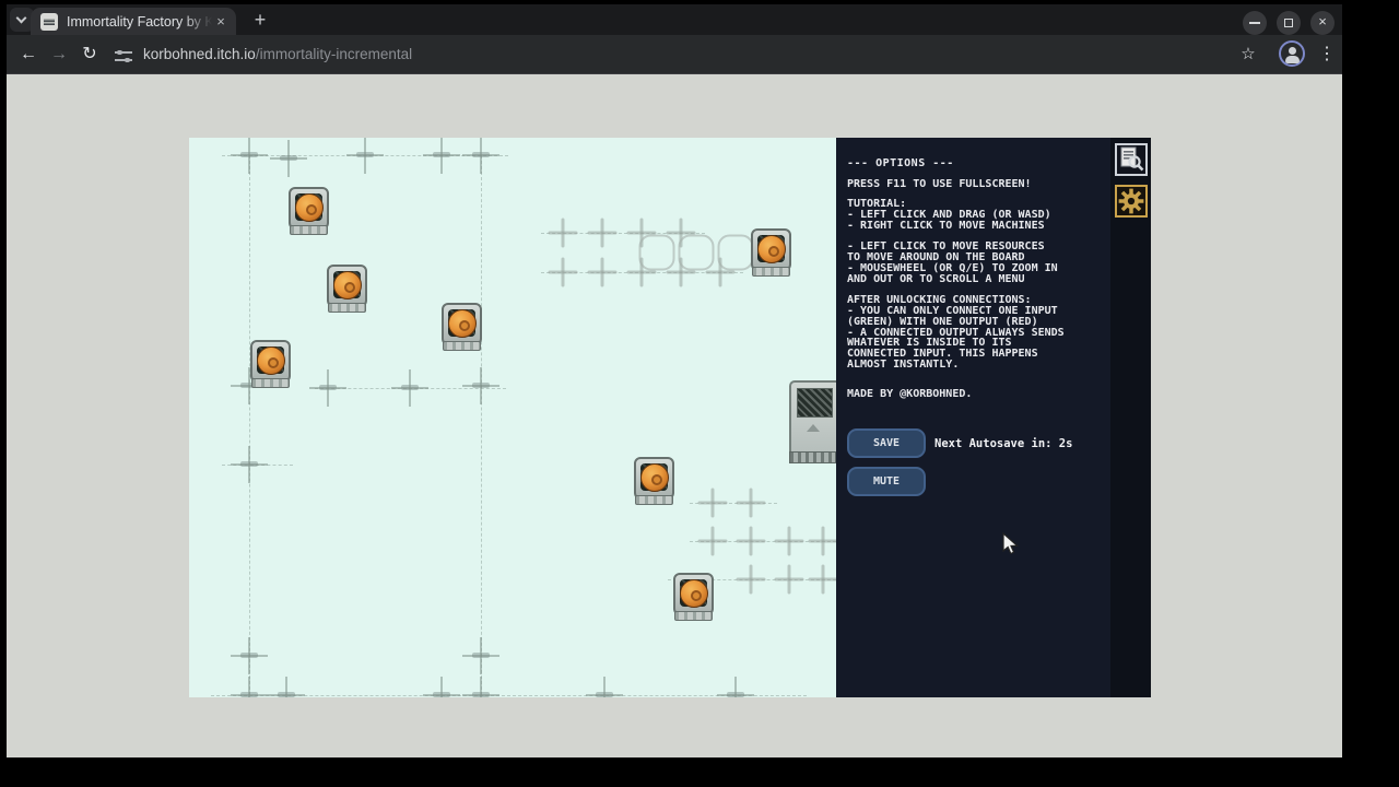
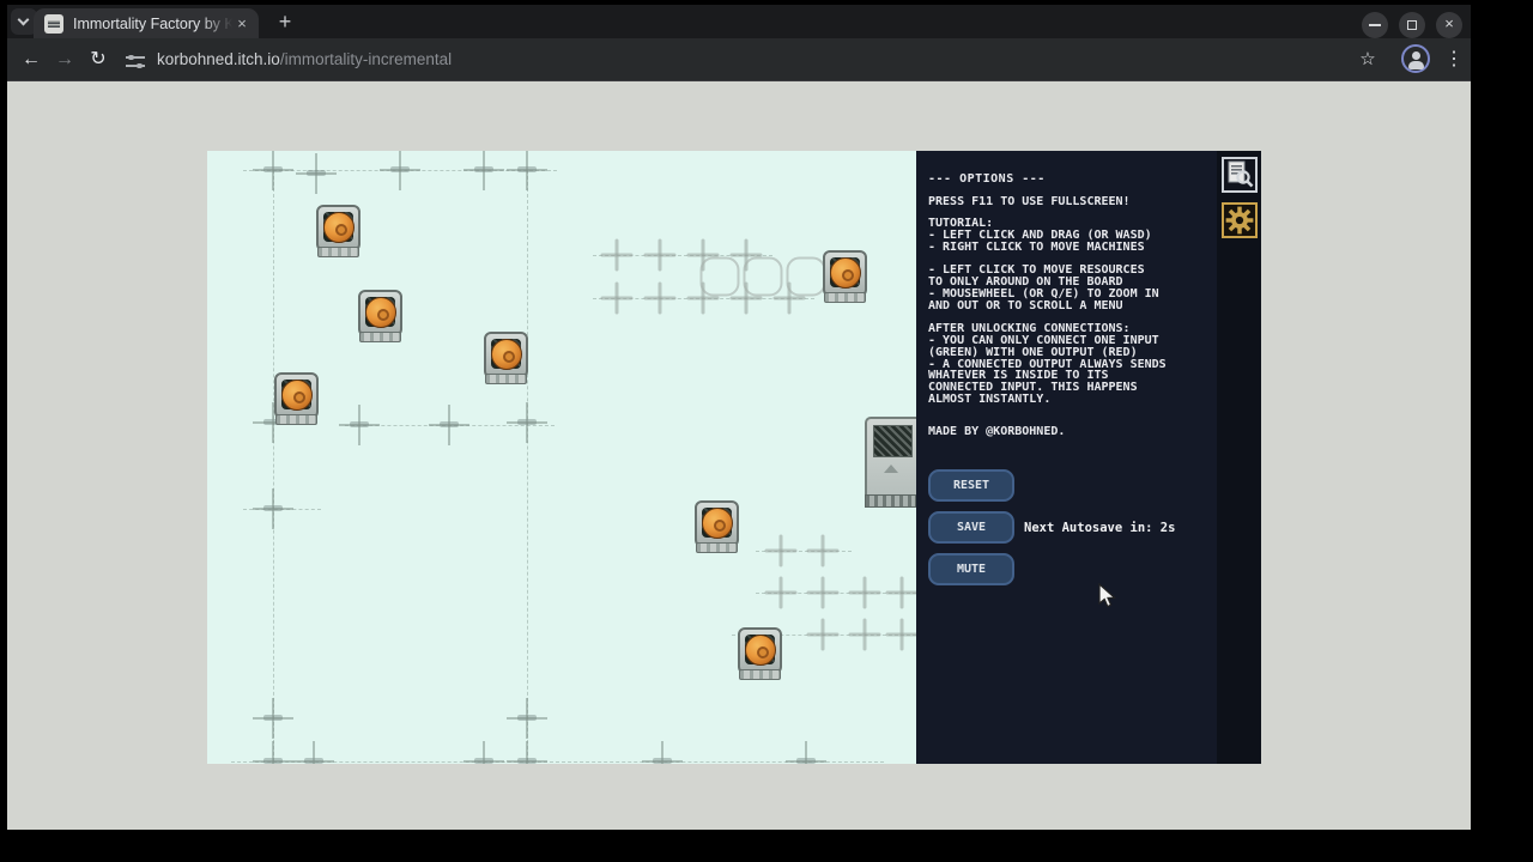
  Immortality Factory
  ×
  +
  ×
  ←
  →
  ↻
  korbohned.itch.io/immortality-incremental
  ☆
  ⋮
  --- OPTIONS ---
  PRESS F11 TO USE FULLSCREEN!
  TUTORIAL:
  - LEFT CLICK AND DRAG (OR WASD)
  - RIGHT CLICK TO MOVE MACHINES
  - LEFT CLICK TO MOVE RESOURCES
- TO MOVE AROUND ON THE BOARD
+ TO ONLY AROUND ON THE BOARD
  - MOUSEWHEEL (OR Q/E) TO ZOOM IN
  AND OUT OR TO SCROLL A MENU
  AFTER UNLOCKING CONNECTIONS:
  - YOU CAN ONLY CONNECT ONE INPUT
  (GREEN) WITH ONE OUTPUT (RED)
  - A CONNECTED OUTPUT ALWAYS SENDS
  WHATEVER IS INSIDE TO ITS
  CONNECTED INPUT. THIS HAPPENS
  ALMOST INSTANTLY.
  MADE BY @KORBOHNED.
+ RESET
  SAVE
  Next Autosave in: 2s
  MUTE
